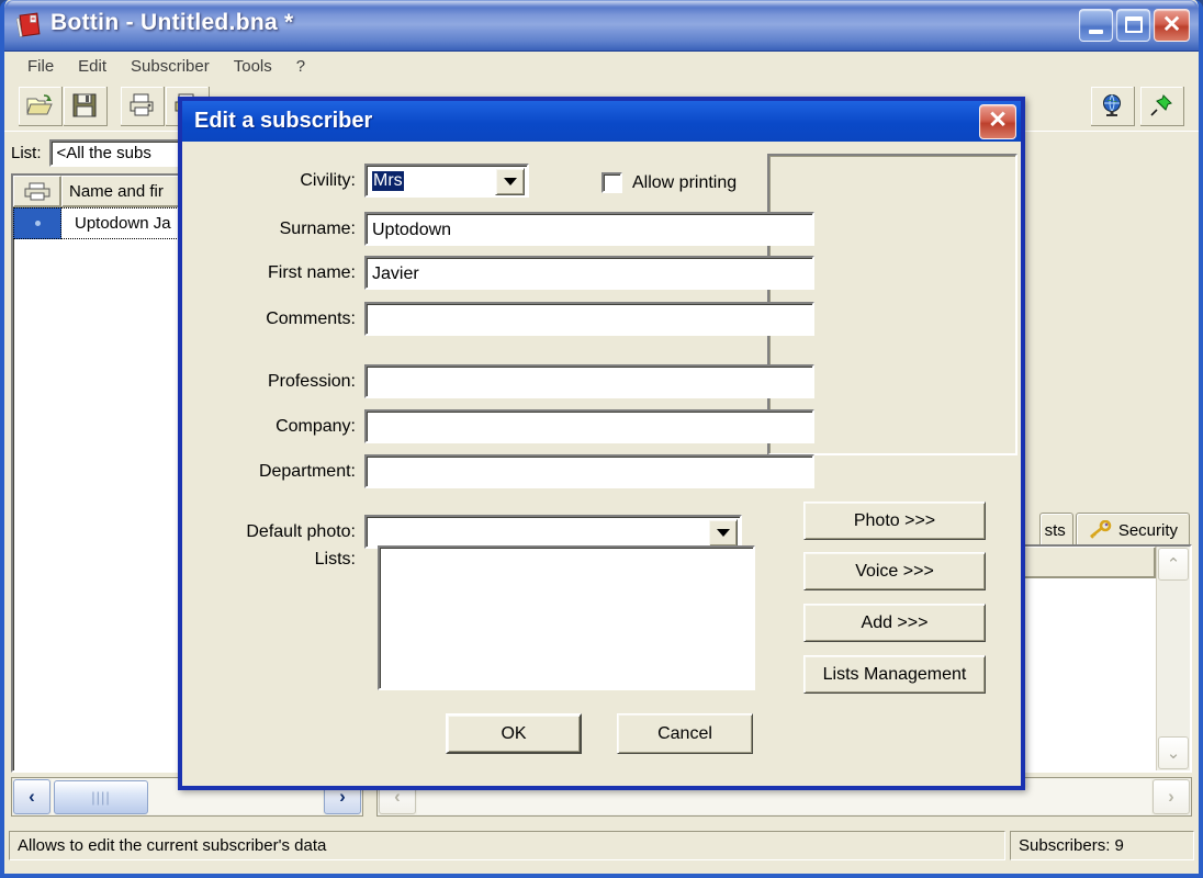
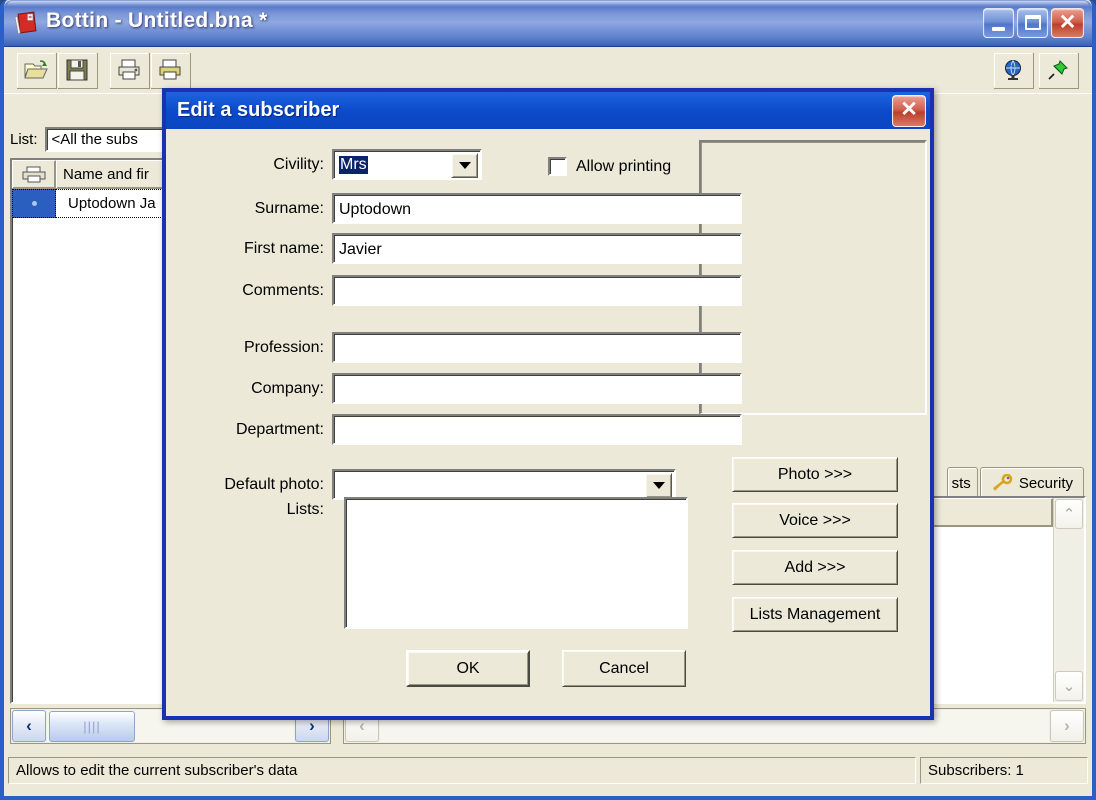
  Bottin - Untitled.bna *
  ✕
- File
- Edit
- Subscriber
- Tools
- ?
  List:
  <All the subs
  Name and fir
  Uptodown Ja
  ‹
  ||||
  ›
  sts
  Security
  ⌃
  ⌄
  ‹
  ›
  Allows to edit the current subscriber's data
- Subscribers: 9
+ Subscribers: 1
  Edit a subscriber
  ✕
  Civility:
  Mrs
  Allow printing
  Surname:
  Uptodown
  First name:
  Javier
  Comments:
  Profession:
  Company:
  Department:
  Default photo:
  Lists:
  Photo >>>
  Voice >>>
  Add >>>
  Lists Management
  OK
  Cancel
